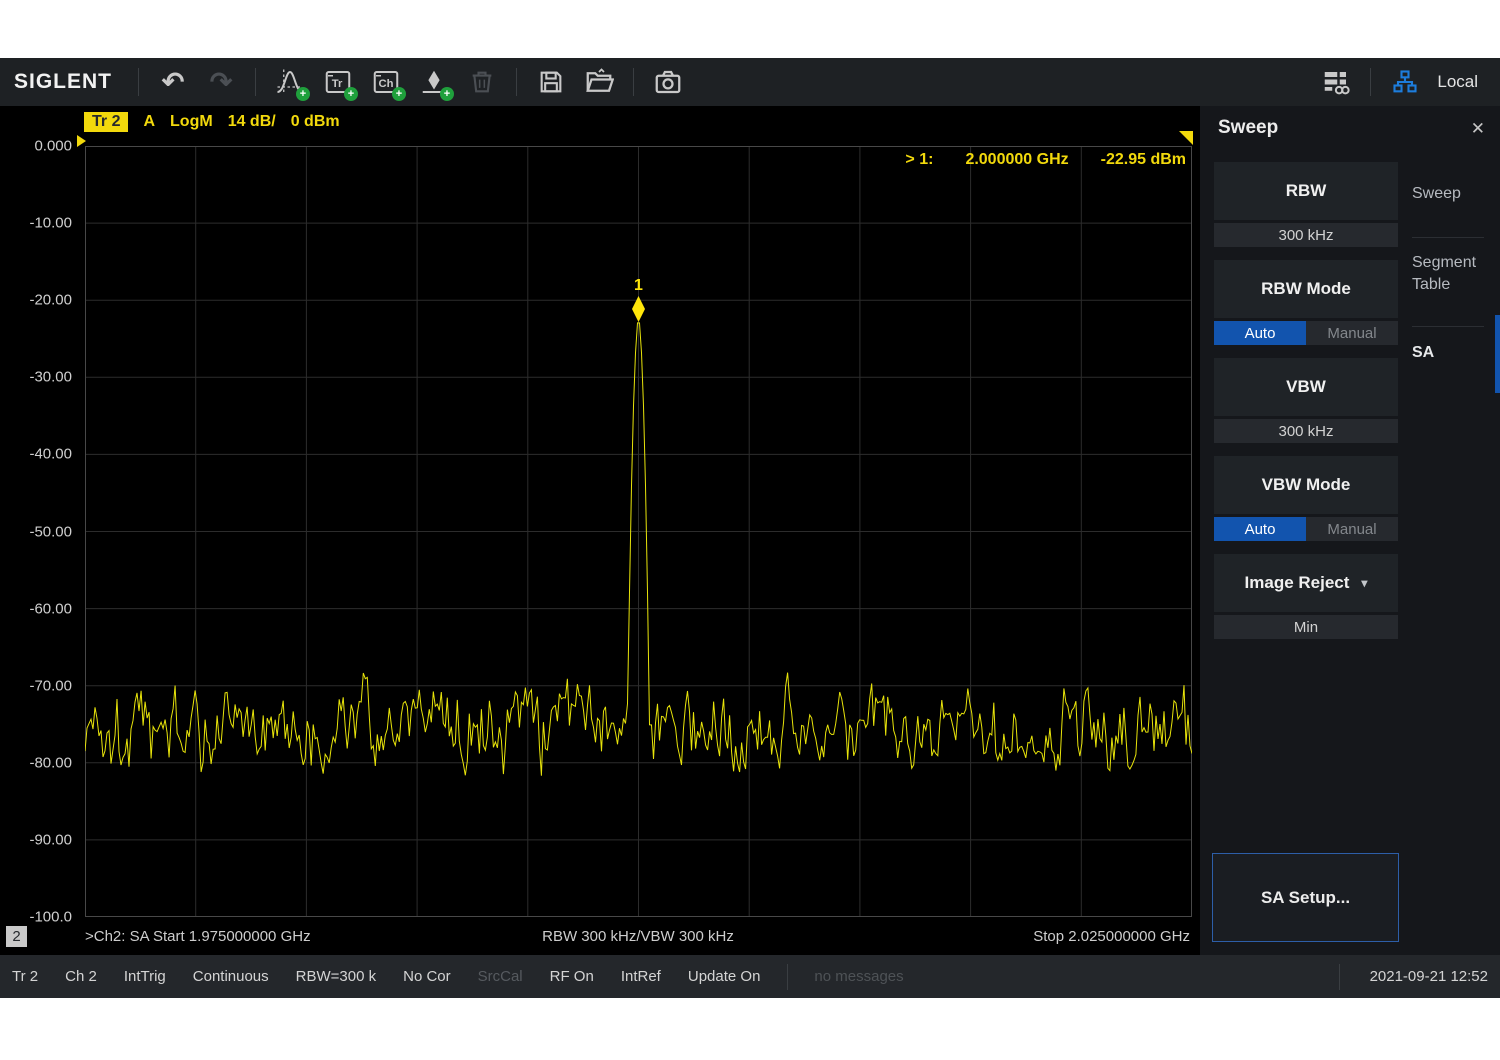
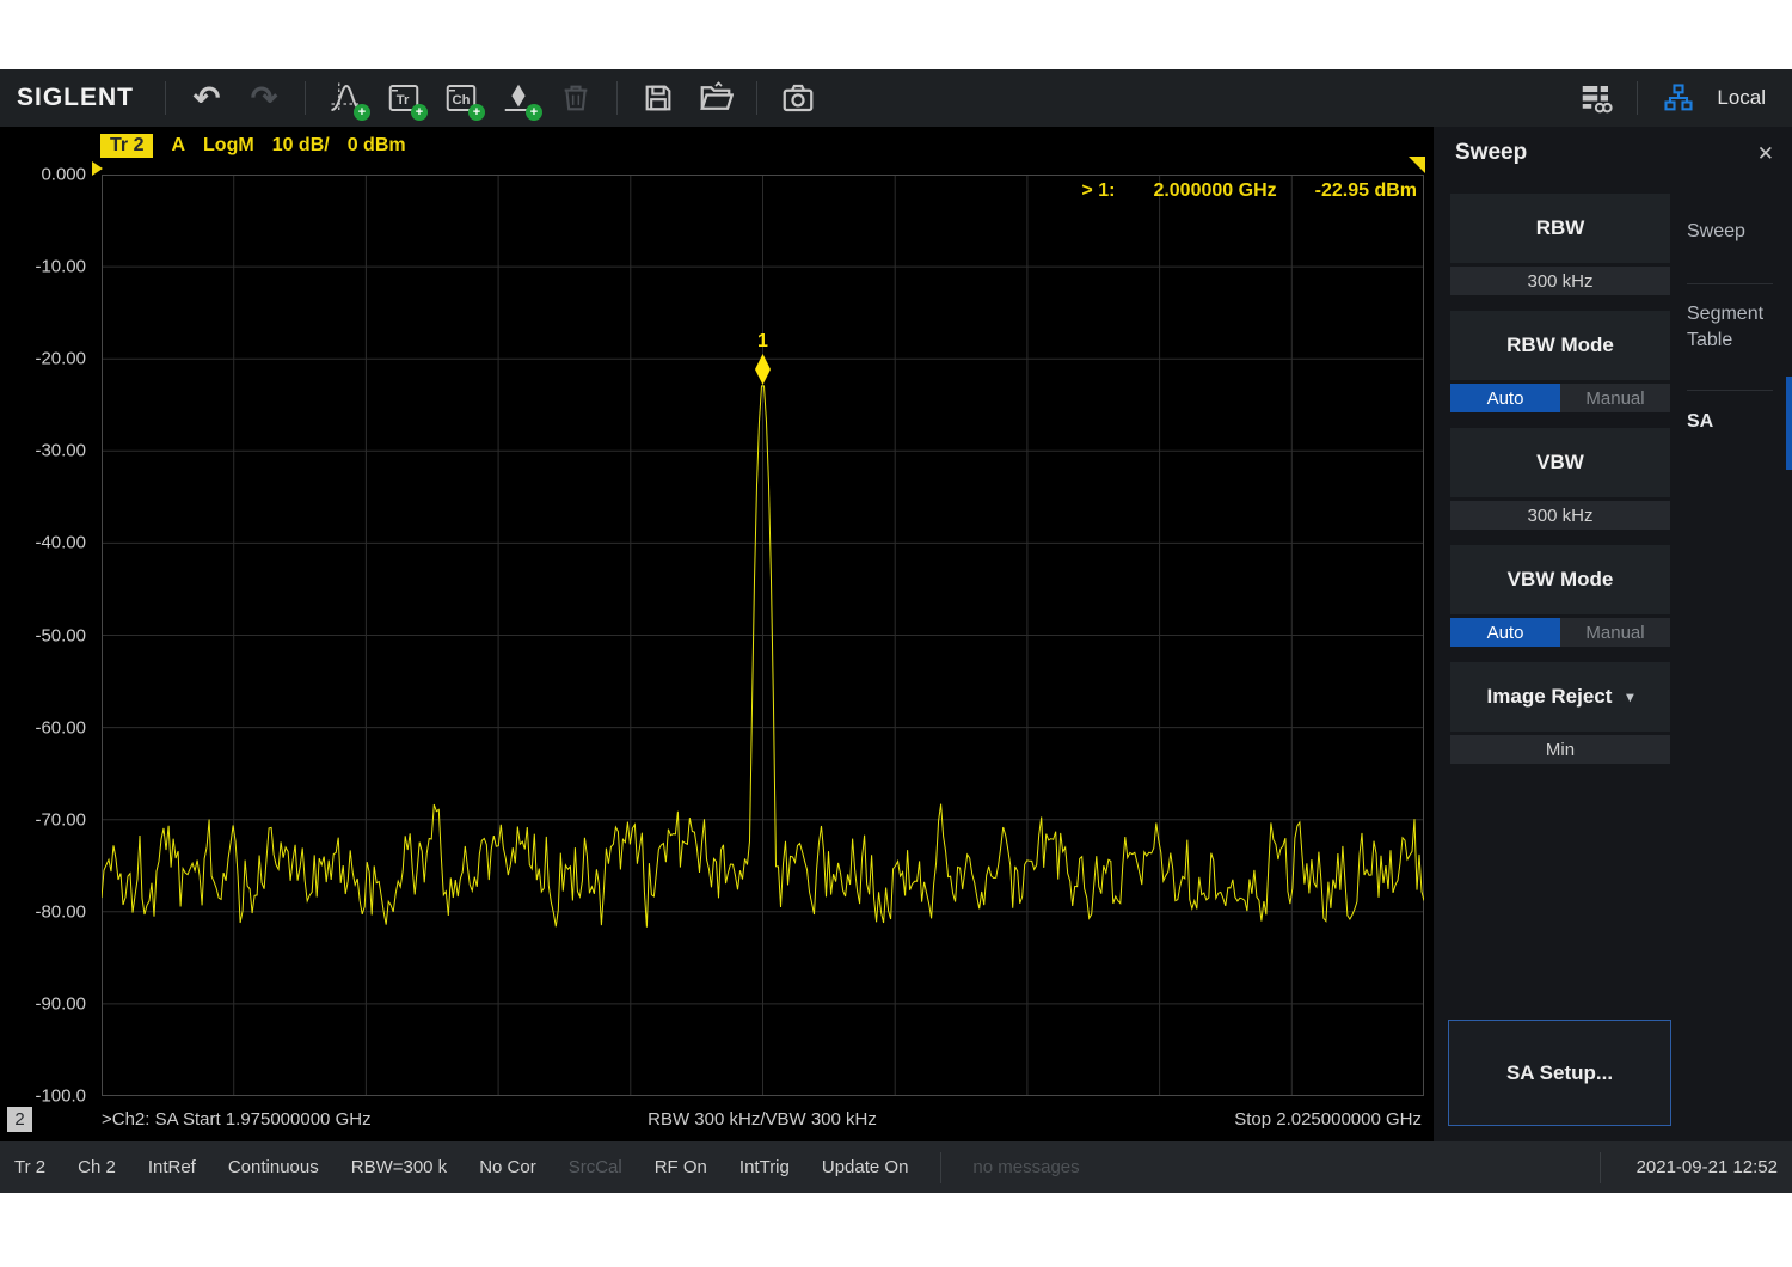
  SIGLENT
  ↶
  ↷
  +
  Tr
  +
  Ch
  +
  +
  Local
  Tr 2
  A
  LogM
- 14 dB/
+ 10 dB/
  0 dBm
  0.000
  -10.00
  -20.00
  -30.00
  -40.00
  -50.00
  -60.00
  -70.00
  -80.00
  -90.00
  -100.0
  1
  > 1:
  2.000000 GHz
  -22.95 dBm
  2
  >Ch2: SA Start 1.975000000 GHz
  RBW 300 kHz/VBW 300 kHz
  Stop 2.025000000 GHz
  Sweep
  ✕
  RBW
  300 kHz
  RBW Mode
  Auto
  Manual
  VBW
  300 kHz
  VBW Mode
  Auto
  Manual
  Image Reject
  ▾
  Min
  SA Setup...
  Sweep
  Segment Table
  SA
  Tr 2
  Ch 2
- IntTrig
+ IntRef
  Continuous
  RBW=300 k
  No Cor
  SrcCal
  RF On
- IntRef
+ IntTrig
  Update On
  no messages
  2021-09-21 12:52
